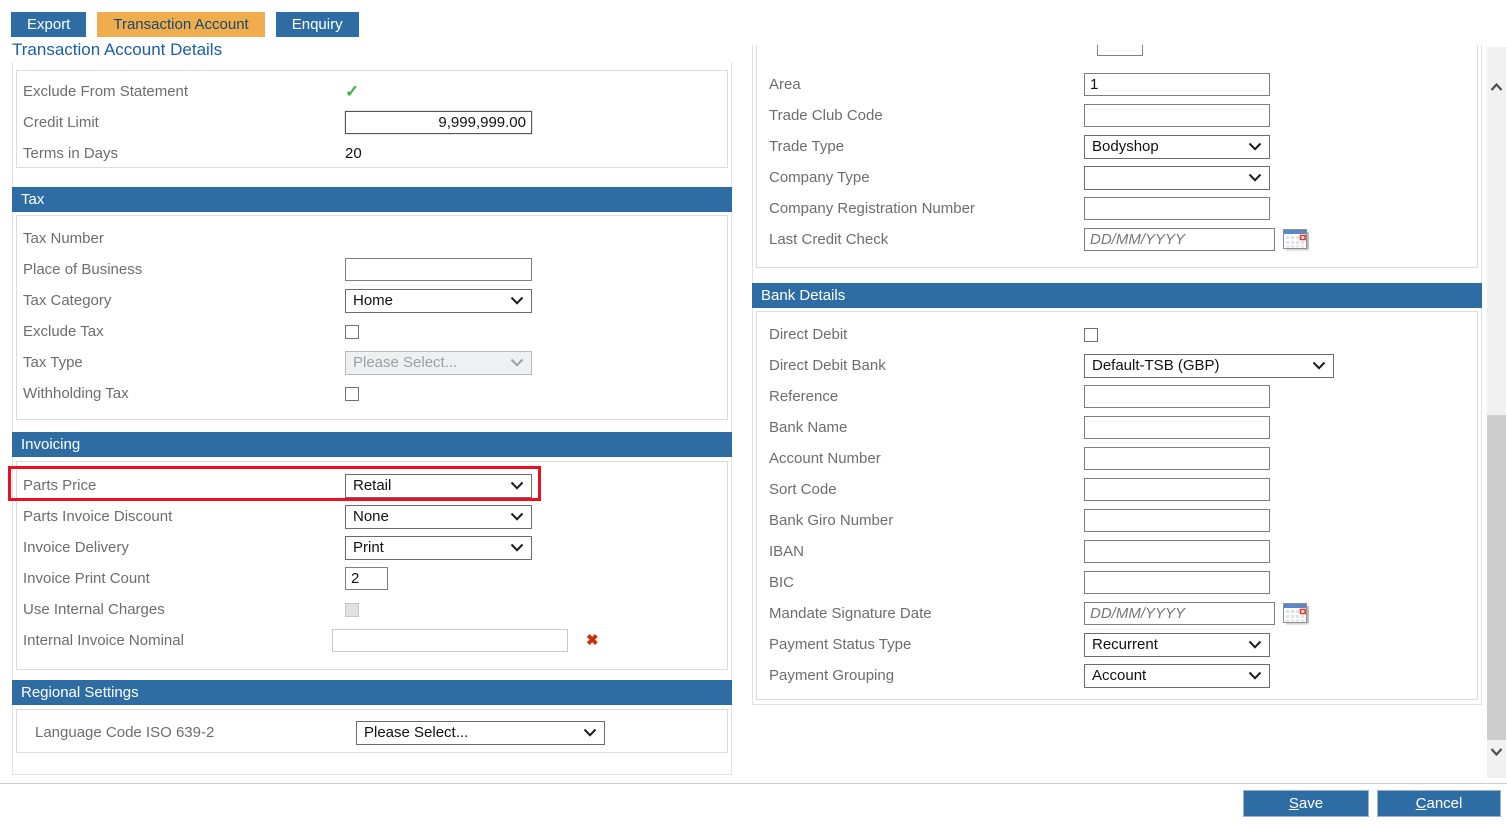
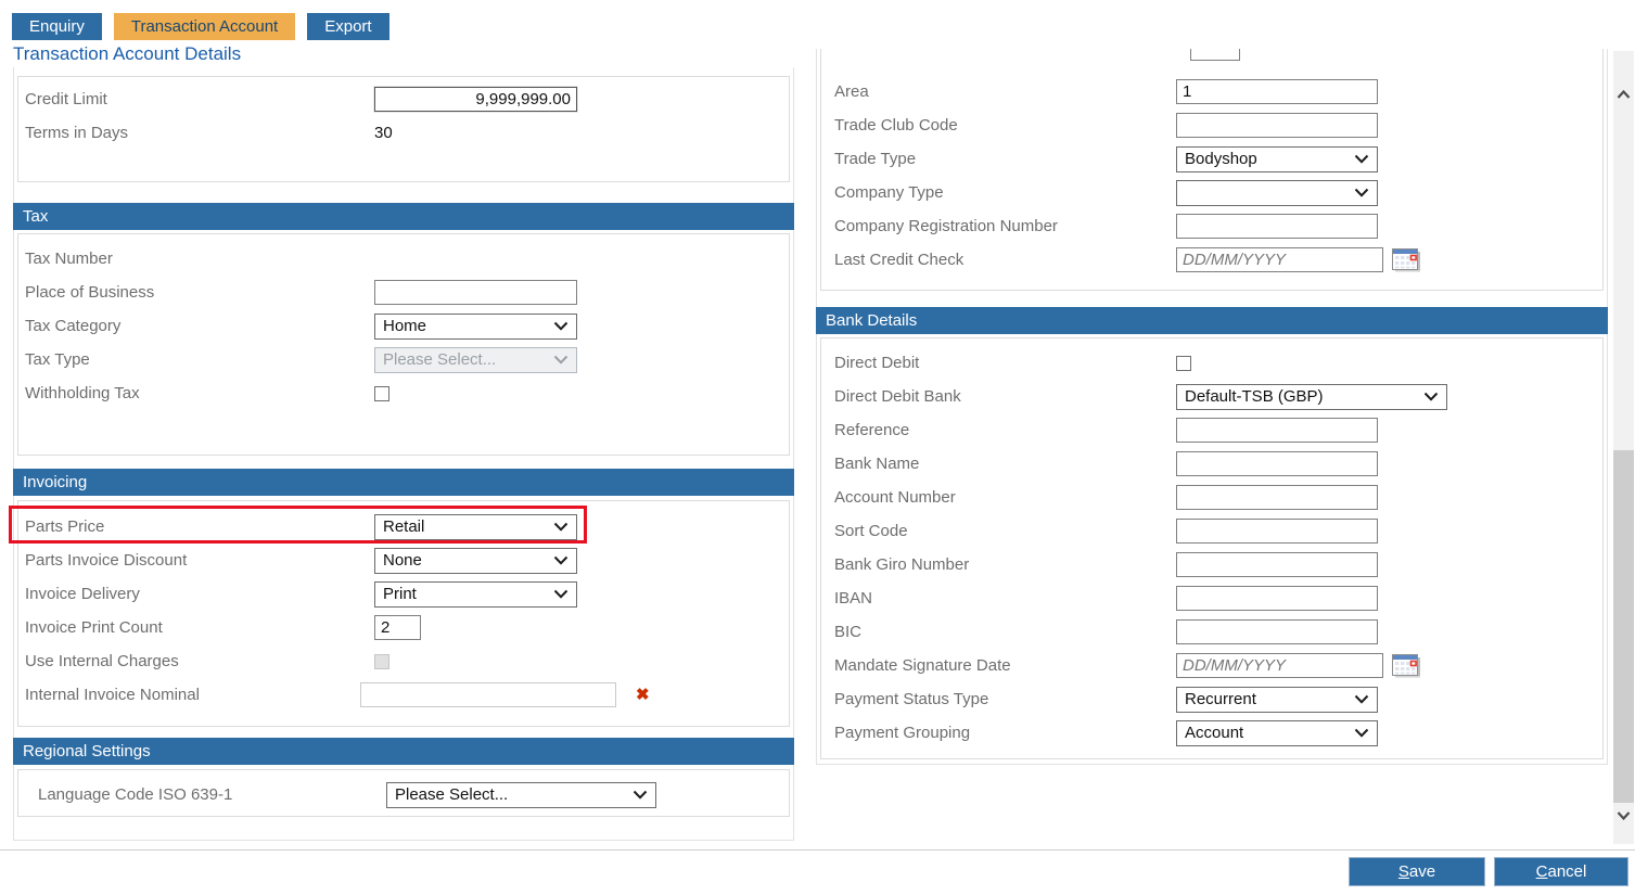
- Export
+ Enquiry
  Transaction Account
- Enquiry
+ Export
  Transaction Account Details
- Exclude From Statement
- ✓
  Credit Limit
  9,999,999.00
  Terms in Days
- 20
+ 30
  Tax
  Tax Number
  Place of Business
  Home
  Tax Category
- Exclude Tax
  Tax Type
  Please Select...
  Withholding Tax
  Invoicing
  Parts Price
  Retail
  Parts Invoice Discount
  None
  Invoice Delivery
  Print
  Invoice Print Count
  2
  Use Internal Charges
  Internal Invoice Nominal
  ✖
  Regional Settings
- Language Code ISO 639-2
+ Language Code ISO 639-1
  Please Select...
  Area
  1
  Trade Club Code
  Trade Type
  Bodyshop
  Company Type
  Company Registration Number
  Last Credit Check
  DD/MM/YYYY
  Bank Details
  Direct Debit
  Direct Debit Bank
  Default-TSB (GBP)
  Reference
  Bank Name
  Account Number
  Sort Code
  Bank Giro Number
  IBAN
  BIC
  Mandate Signature Date
  DD/MM/YYYY
  Payment Status Type
  Recurrent
  Payment Grouping
  Account
  Save
  Cancel
